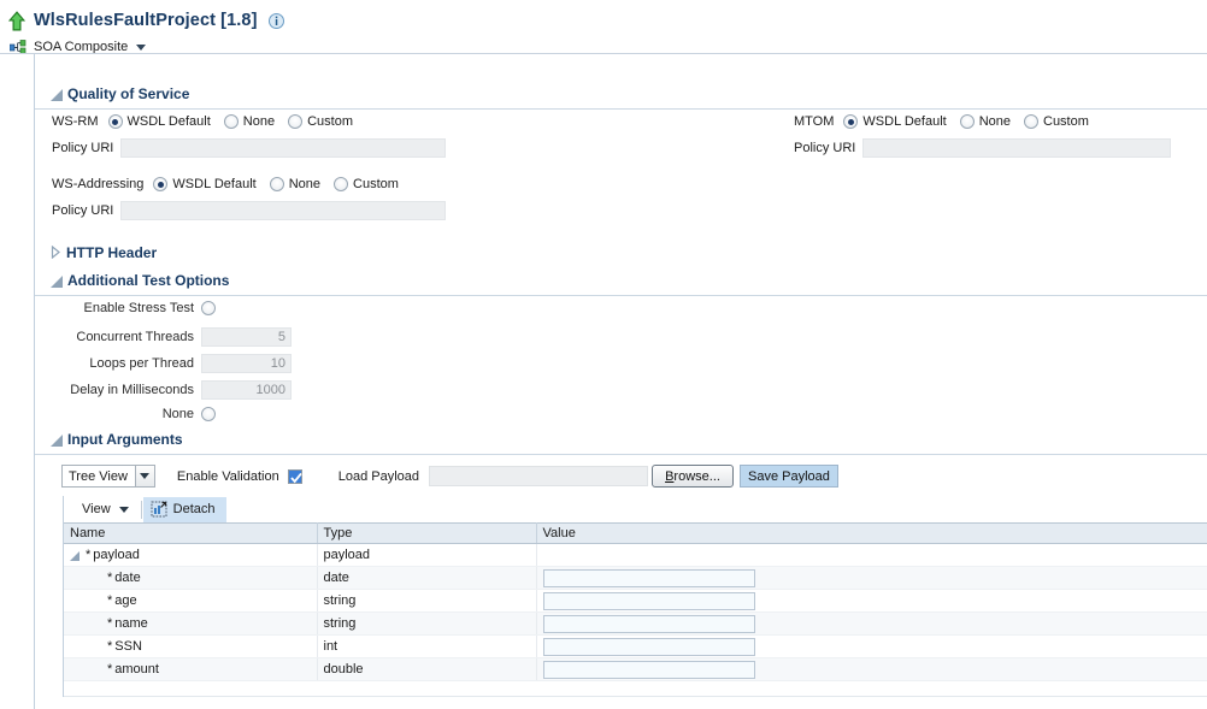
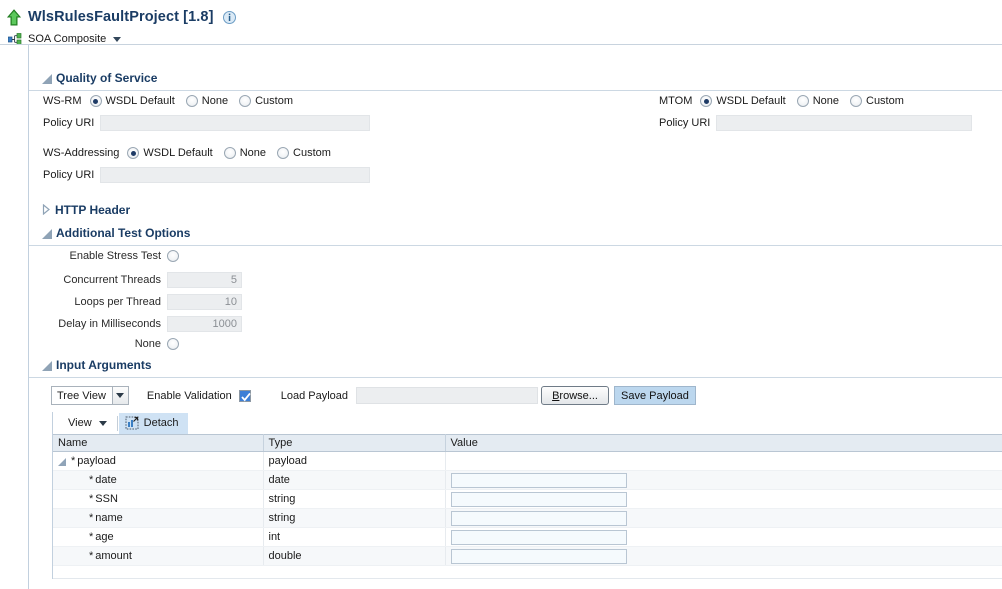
  WlsRulesFaultProject [1.8]
  SOA Composite
  Quality of Service
  WS-RM
  WSDL Default
  None
  Custom
  Policy URI
  MTOM
  WSDL Default
  None
  Custom
  Policy URI
  WS-Addressing
  WSDL Default
  None
  Custom
  Policy URI
  HTTP Header
  Additional Test Options
  Enable Stress Test
  Concurrent Threads
  5
  Loops per Thread
  10
  Delay in Milliseconds
  1000
  None
  Input Arguments
  Tree View
  Enable Validation
  Load Payload
  B
  rowse...
  Save Payload
  View
  Detach
  Name	Type	Value
  * payload	payload
  * date	date
- * age	string
+ * SSN	string
  * name	string
- * SSN	int
+ * age	int
  * amount	double
